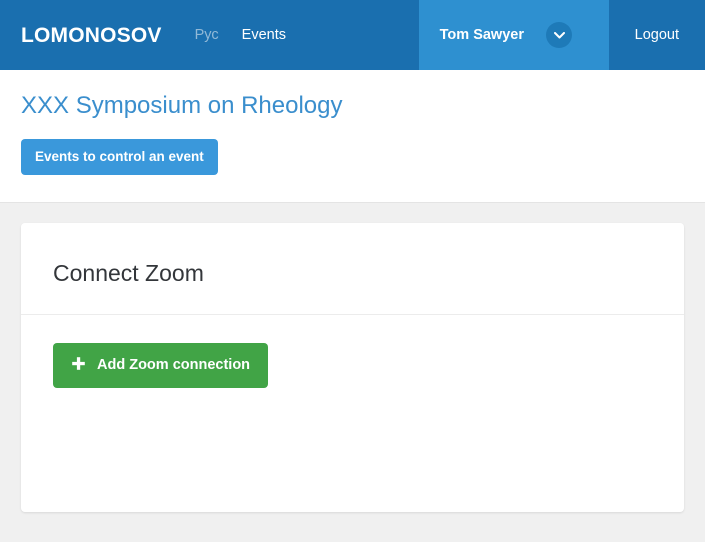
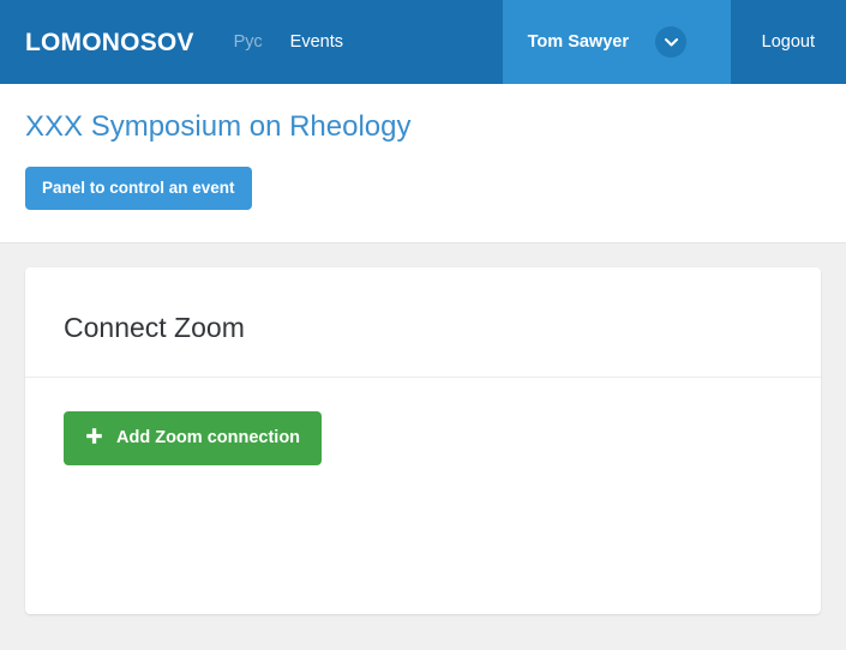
  LOMONOSOV
  Рус
  Events
  Tom Sawyer
  Logout
  XXX Symposium on Rheology
- Events to control an event
+ Panel to control an event
  Connect Zoom
  Add Zoom connection
